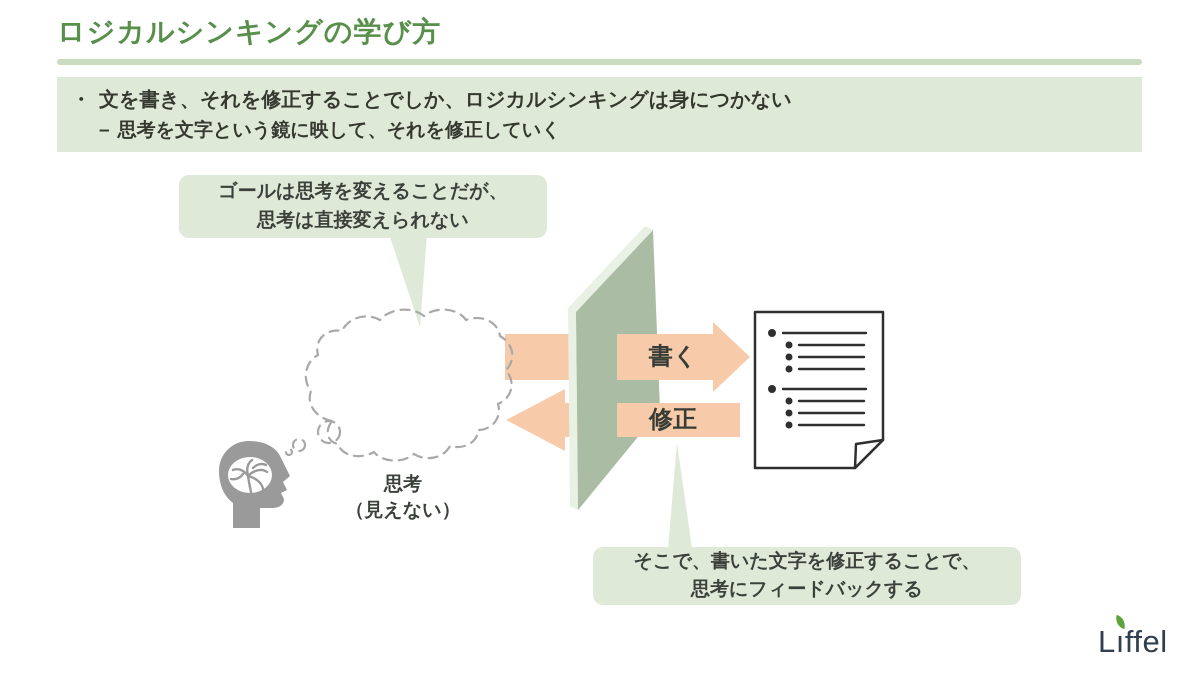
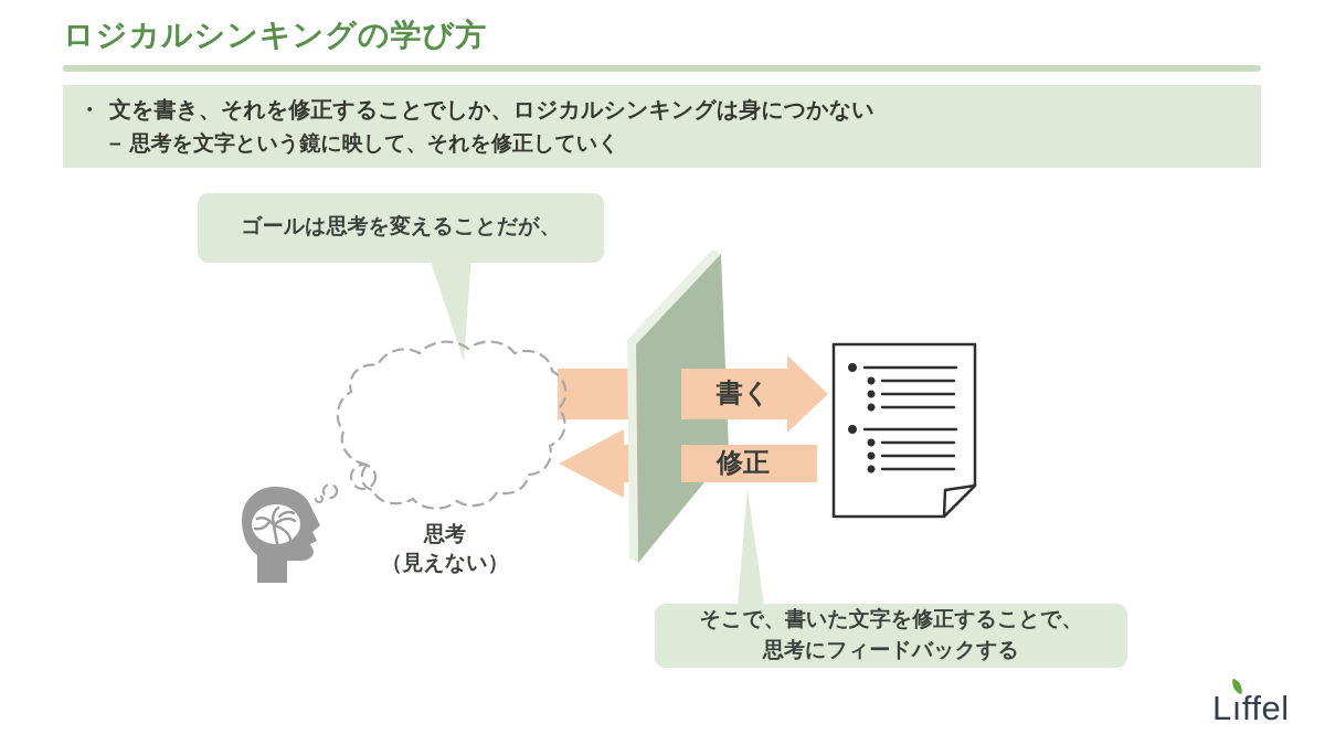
  ロジカルシンキングの学び方
  ・
  文を書き、それを修正することでしか、ロジカルシンキングは身につかない
  –
  思考を文字という鏡に映して、それを修正していく
  ゴールは思考を変えることだが、
- 思考は直接変えられない
  そこで、書いた文字を修正することで、
  思考にフィードバックする
  書く
  修正
  思考
  （見えない）
  Lıffel
